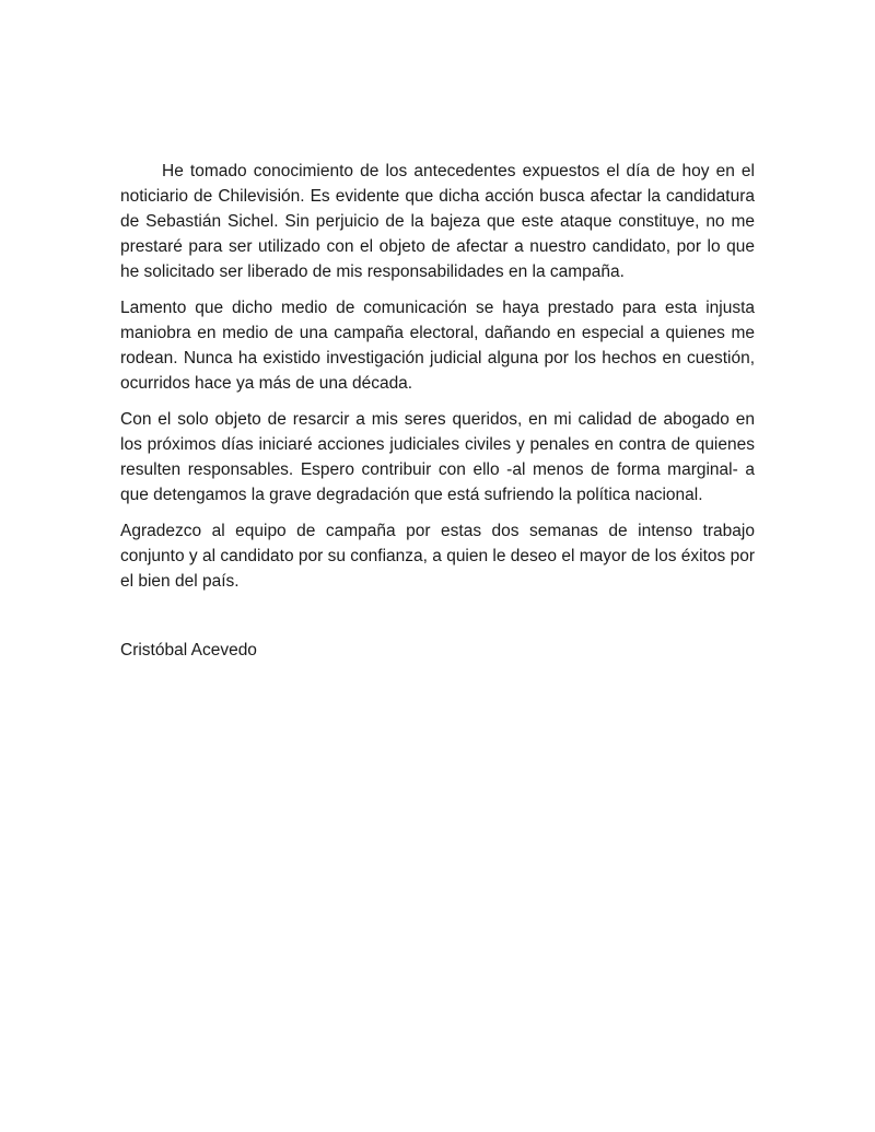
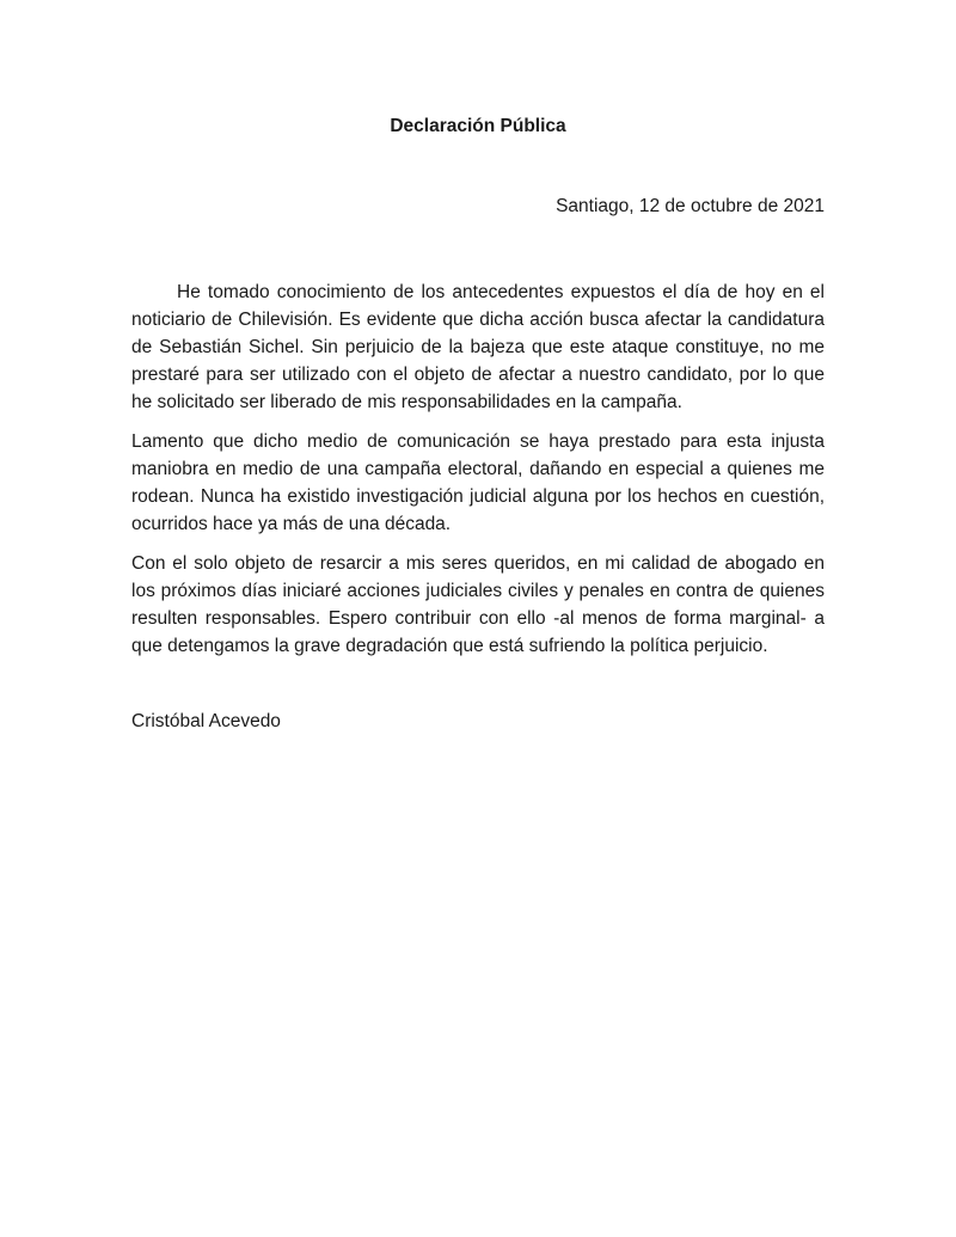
+ Declaración Pública
+ Santiago, 12 de octubre de 2021
  He tomado conocimiento de los antecedentes expuestos el día de hoy en el noticiario de Chilevisión. Es evidente que dicha acción busca afectar la candidatura de Sebastián Sichel. Sin perjuicio de la bajeza que este ataque constituye, no me prestaré para ser utilizado con el objeto de afectar a nuestro candidato, por lo que he solicitado ser liberado de mis responsabilidades en la campaña.
  Lamento que dicho medio de comunicación se haya prestado para esta injusta maniobra en medio de una campaña electoral, dañando en especial a quienes me rodean. Nunca ha existido investigación judicial alguna por los hechos en cuestión, ocurridos hace ya más de una década.
- Con el solo objeto de resarcir a mis seres queridos, en mi calidad de abogado en los próximos días iniciaré acciones judiciales civiles y penales en contra de quienes resulten responsables. Espero contribuir con ello -al menos de forma marginal- a que detengamos la grave degradación que está sufriendo la política nacional.
+ Con el solo objeto de resarcir a mis seres queridos, en mi calidad de abogado en los próximos días iniciaré acciones judiciales civiles y penales en contra de quienes resulten responsables. Espero contribuir con ello -al menos de forma marginal- a que detengamos la grave degradación que está sufriendo la política perjuicio.
- Agradezco al equipo de campaña por estas dos semanas de intenso trabajo conjunto y al candidato por su confianza, a quien le deseo el mayor de los éxitos por el bien del país.
  Cristóbal Acevedo
